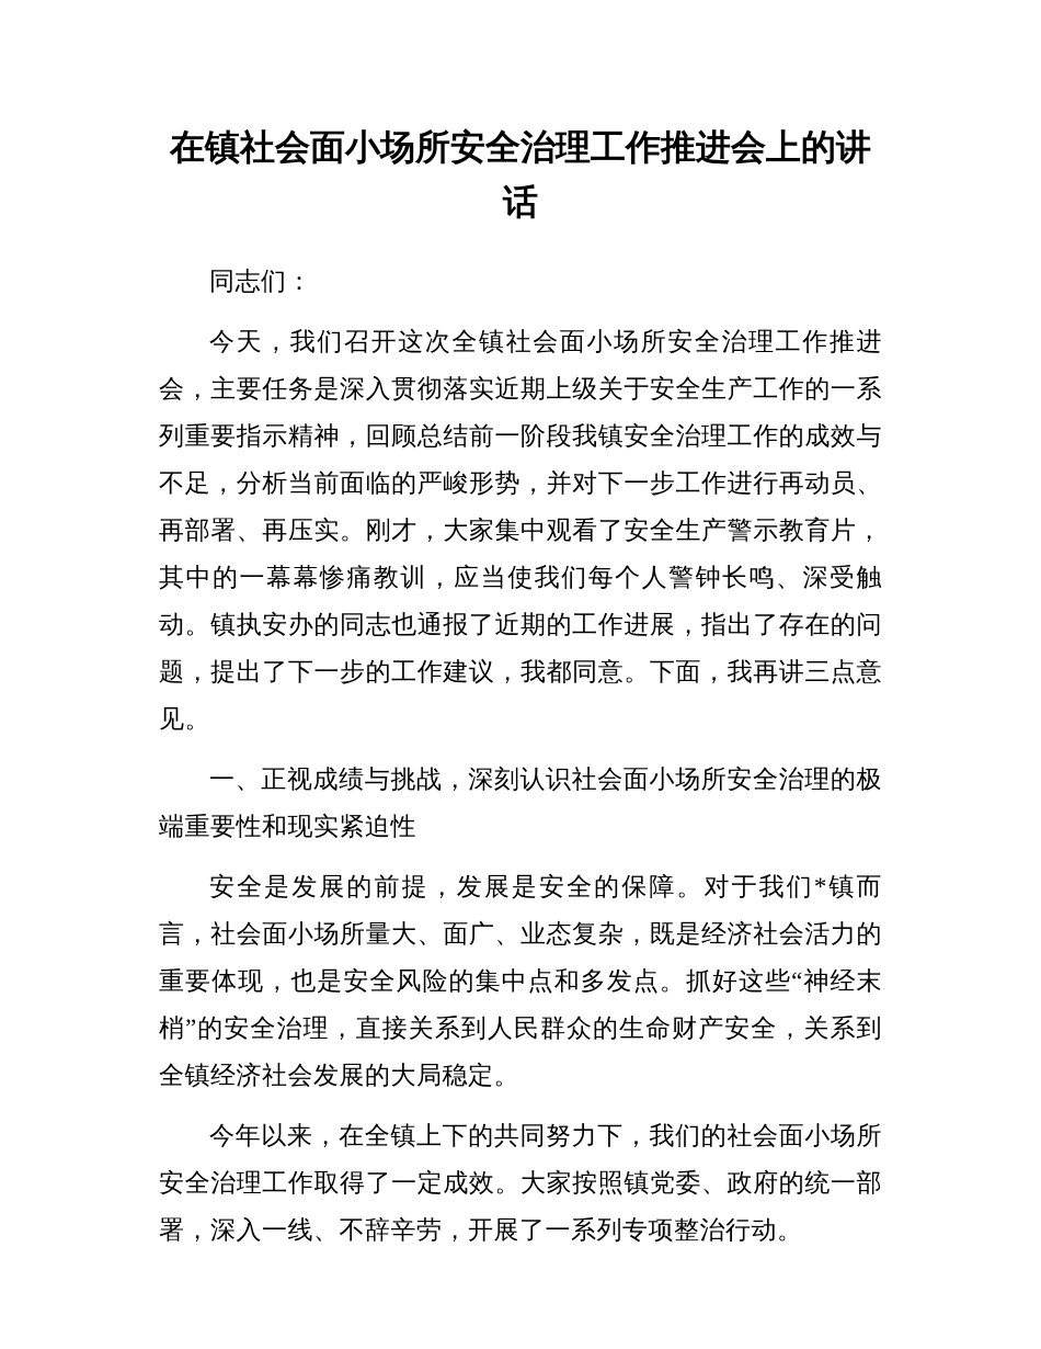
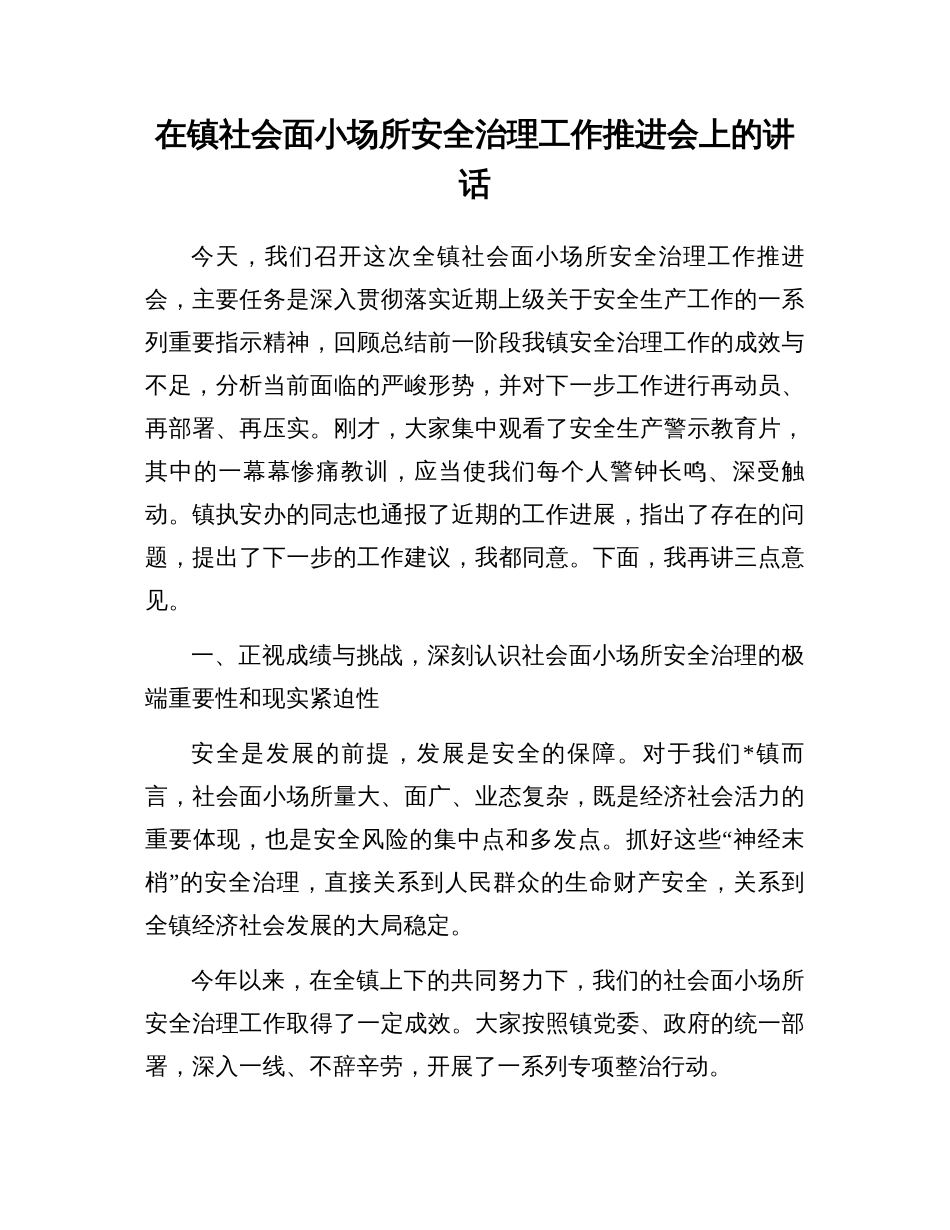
  在镇社会面小场所安全治理工作推进会上的讲话
- 同志们：
  今天，我们召开这次全镇社会面小场所安全治理工作推进会，主要任务是深入贯彻落实近期上级关于安全生产工作的一系列重要指示精神，回顾总结前一阶段我镇安全治理工作的成效与不足，分析当前面临的严峻形势，并对下一步工作进行再动员、再部署、再压实。刚才，大家集中观看了安全生产警示教育片，其中的一幕幕惨痛教训，应当使我们每个人警钟长鸣、深受触动。镇执安办的同志也通报了近期的工作进展，指出了存在的问题，提出了下一步的工作建议，我都同意。下面，我再讲三点意见。
  一、正视成绩与挑战，深刻认识社会面小场所安全治理的极端重要性和现实紧迫性
  安全是发展的前提，发展是安全的保障。对于我们*镇而言，社会面小场所量大、面广、业态复杂，既是经济社会活力的重要体现，也是安全风险的集中点和多发点。抓好这些“神经末梢”的安全治理，直接关系到人民群众的生命财产安全，关系到全镇经济社会发展的大局稳定。
  今年以来，在全镇上下的共同努力下，我们的社会面小场所安全治理工作取得了一定成效。大家按照镇党委、政府的统一部署，深入一线、不辞辛劳，开展了一系列专项整治行动。
